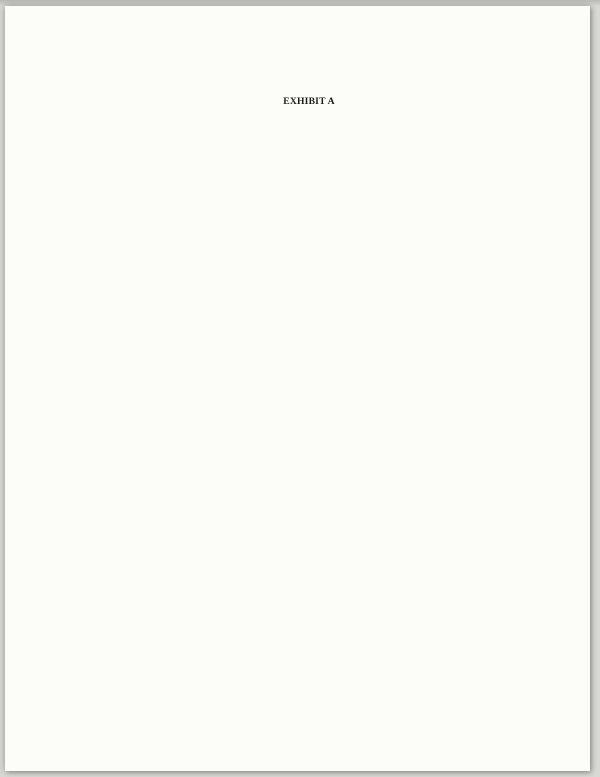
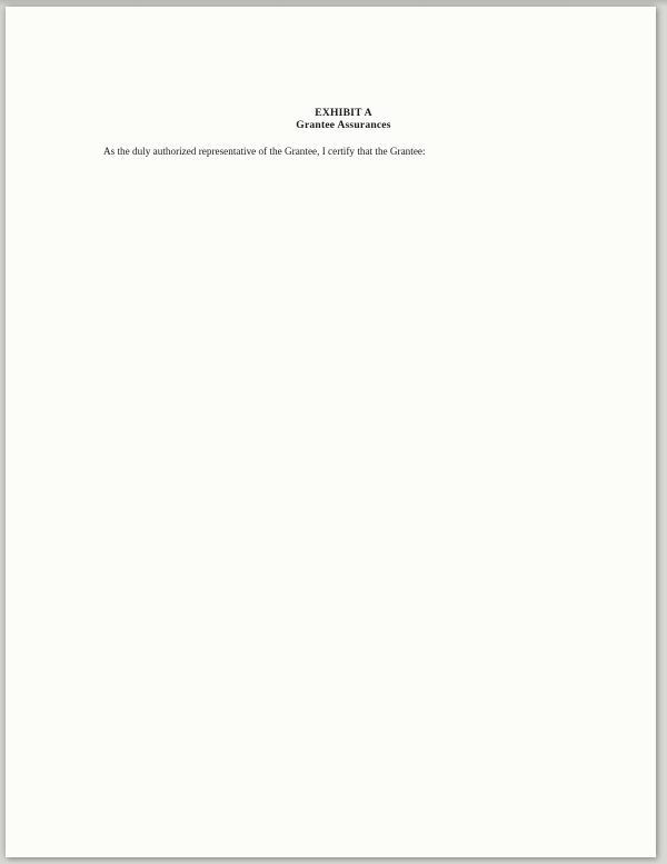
  EXHIBIT A
+ Grantee Assurances
+ As the duly authorized representative of the Grantee, I certify that the Grantee:
